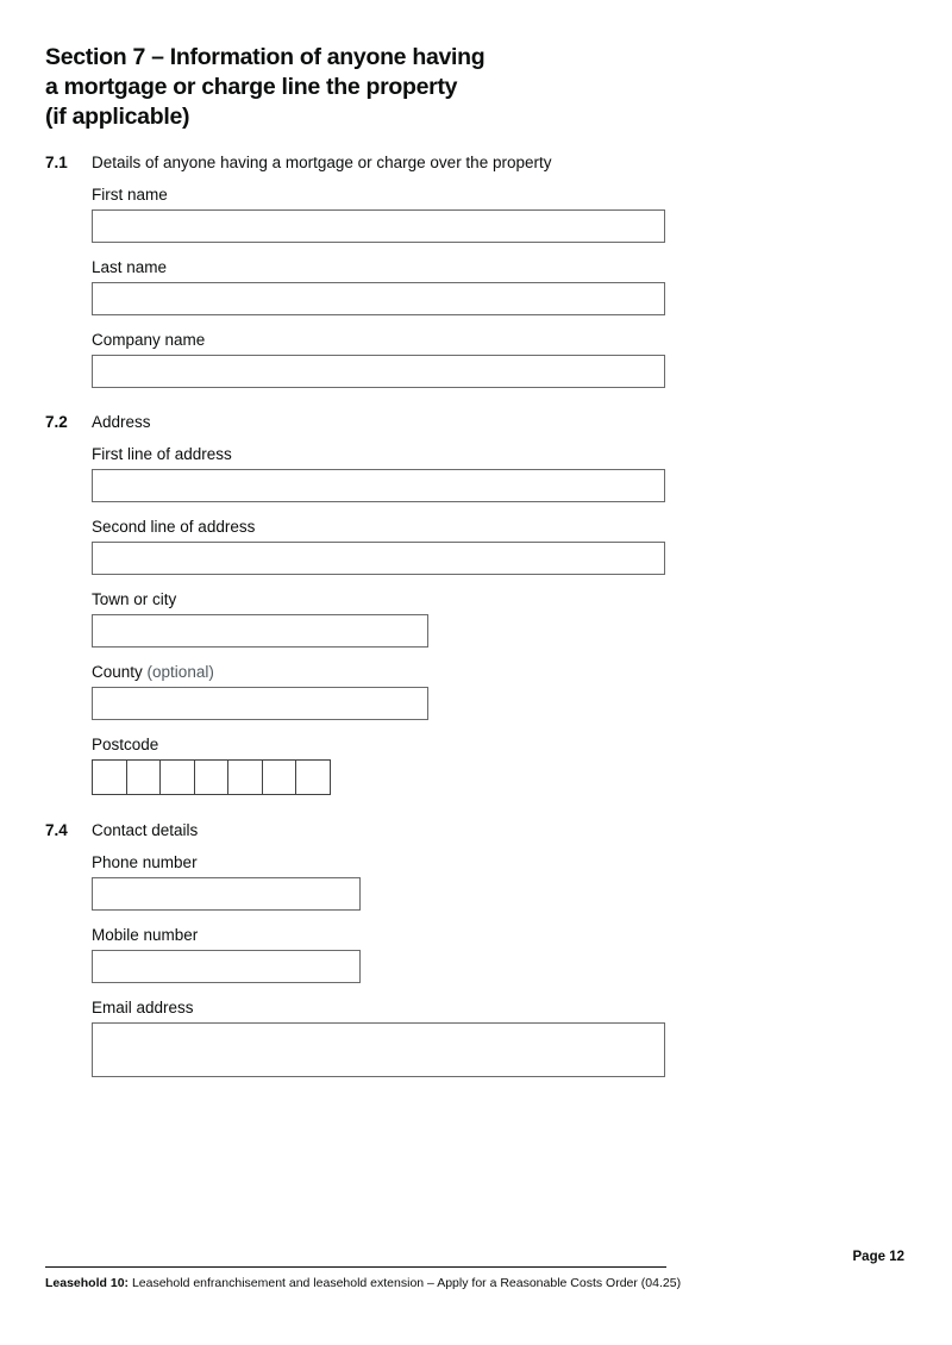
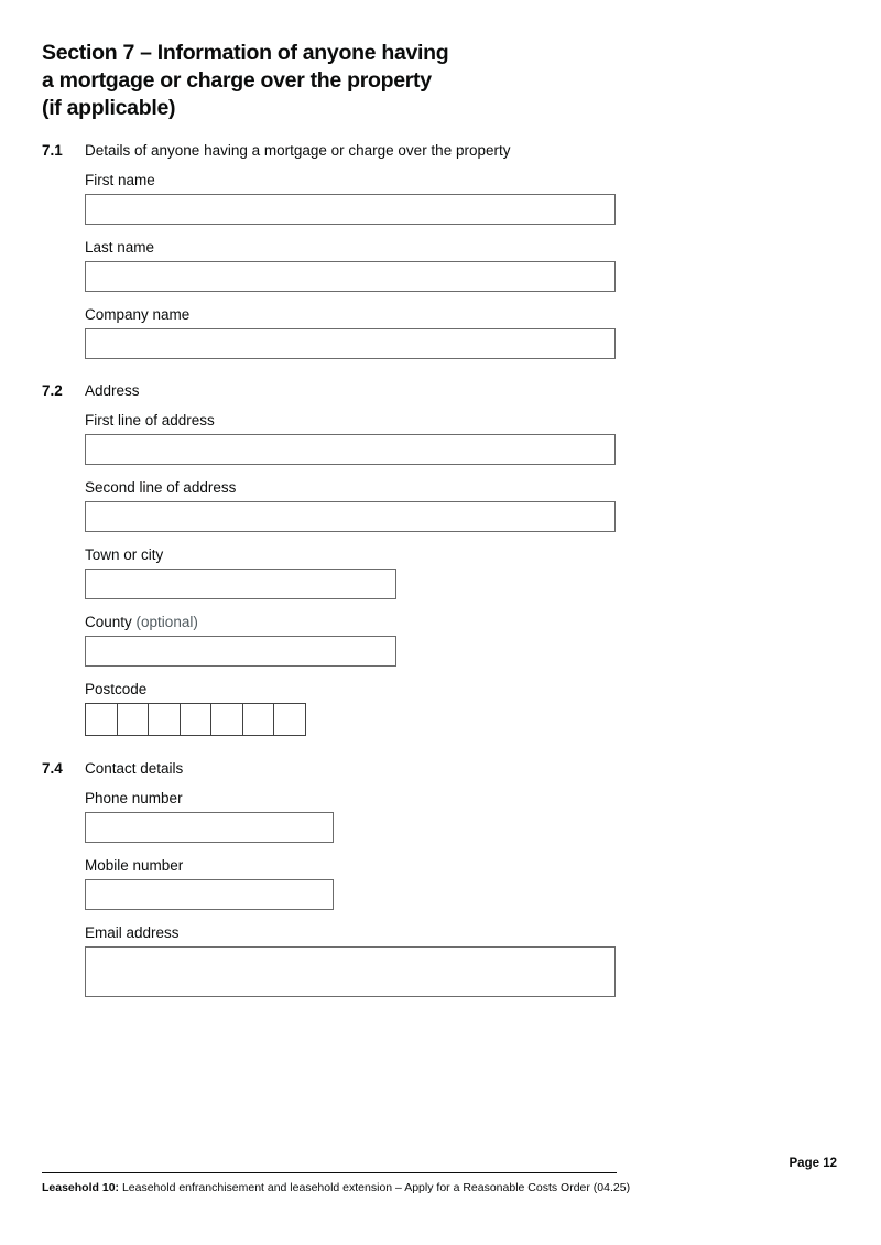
  Section 7 – Information of anyone having
- a mortgage or charge line the property
+ a mortgage or charge over the property
  (if applicable)
  7.1
  Details of anyone having a mortgage or charge over the property
  First name
  Last name
  Company name
  7.2
  Address
  First line of address
  Second line of address
  Town or city
  County (optional)
  Postcode
  7.4
  Contact details
  Phone number
  Mobile number
  Email address
  Page 12
  Leasehold 10: Leasehold enfranchisement and leasehold extension – Apply for a Reasonable Costs Order (04.25)
